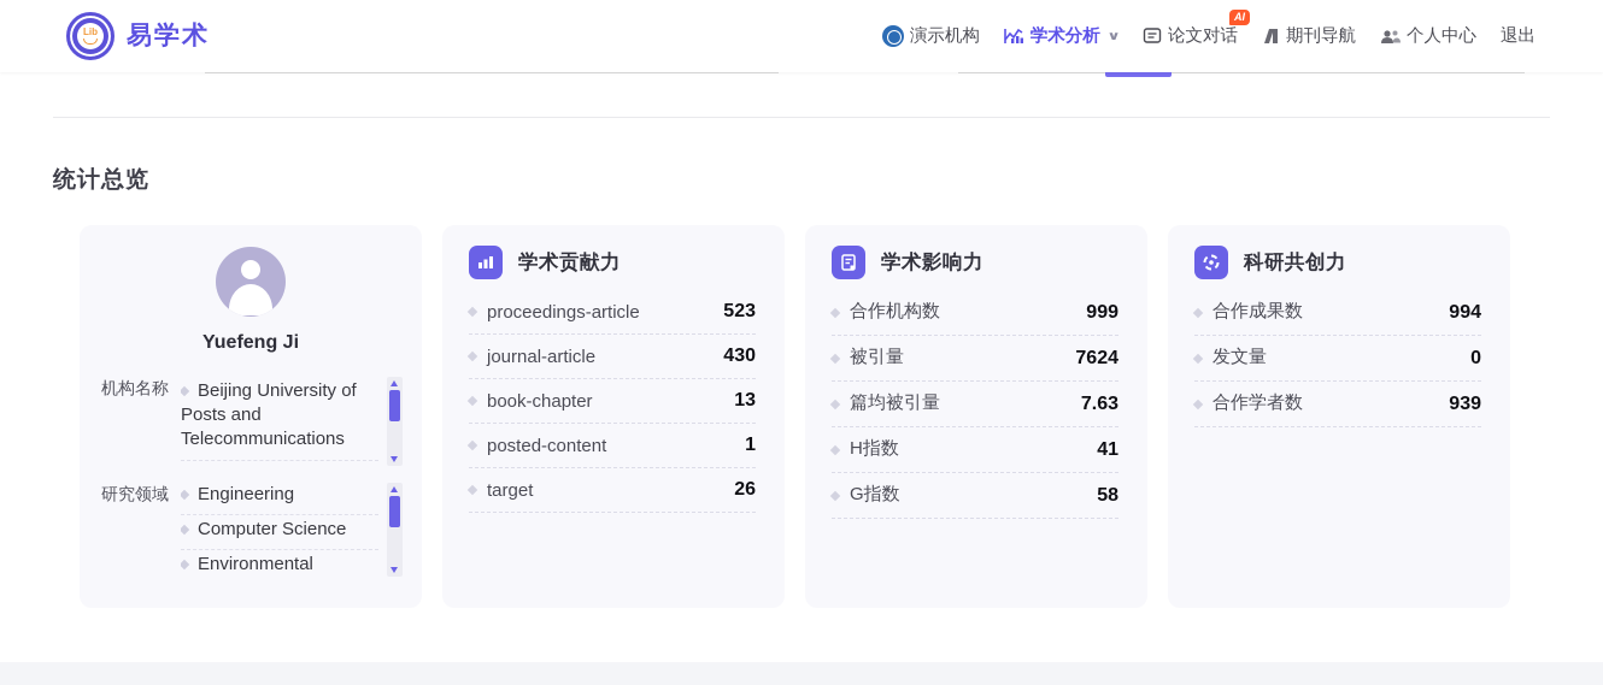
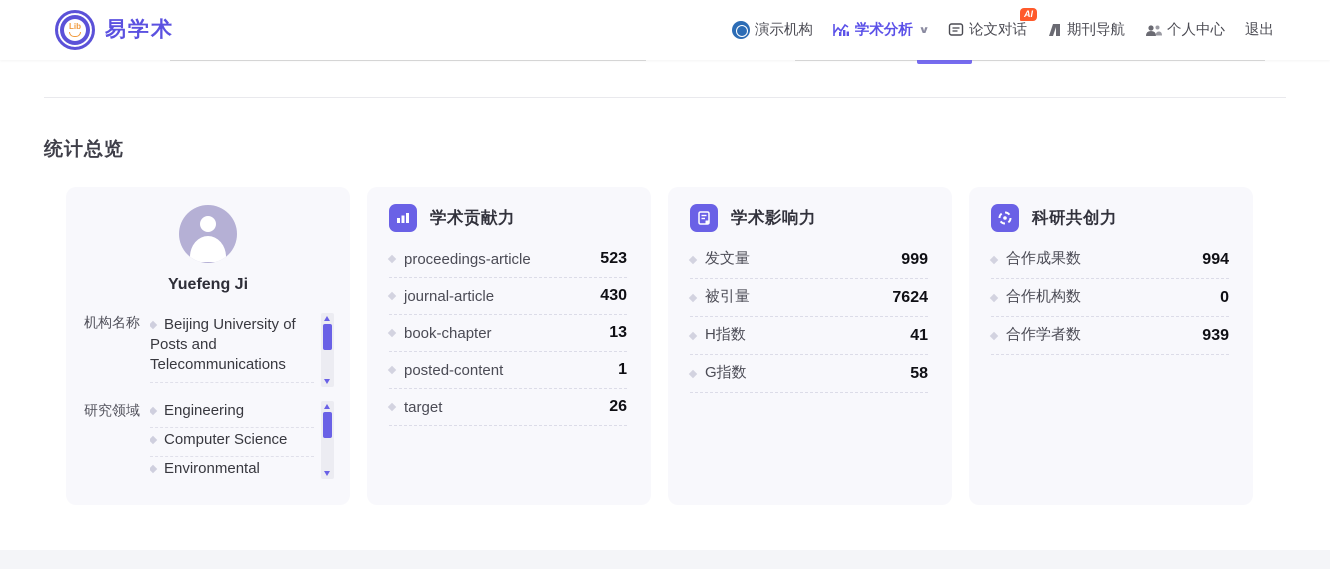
  Lib
  易学术
  演示机构
  学术分析
  ∨
  论文对话
  AI
  期刊导航
  个人中心
  退出
  统计总览
  Yuefeng Ji
  机构名称
  Beijing University of Posts and Telecommunications
  研究领域
  Engineering
  Computer Science
  学术贡献力
  proceedings-article
  523
  journal-article
  430
  book-chapter
  13
  posted-content
  1
  target
  26
  学术影响力
- 合作机构数
+ 发文量
  999
  被引量
  7624
- 篇均被引量
- 7.63
  H指数
  41
  G指数
  58
  科研共创力
  合作成果数
  994
- 发文量
+ 合作机构数
  0
  合作学者数
  939
